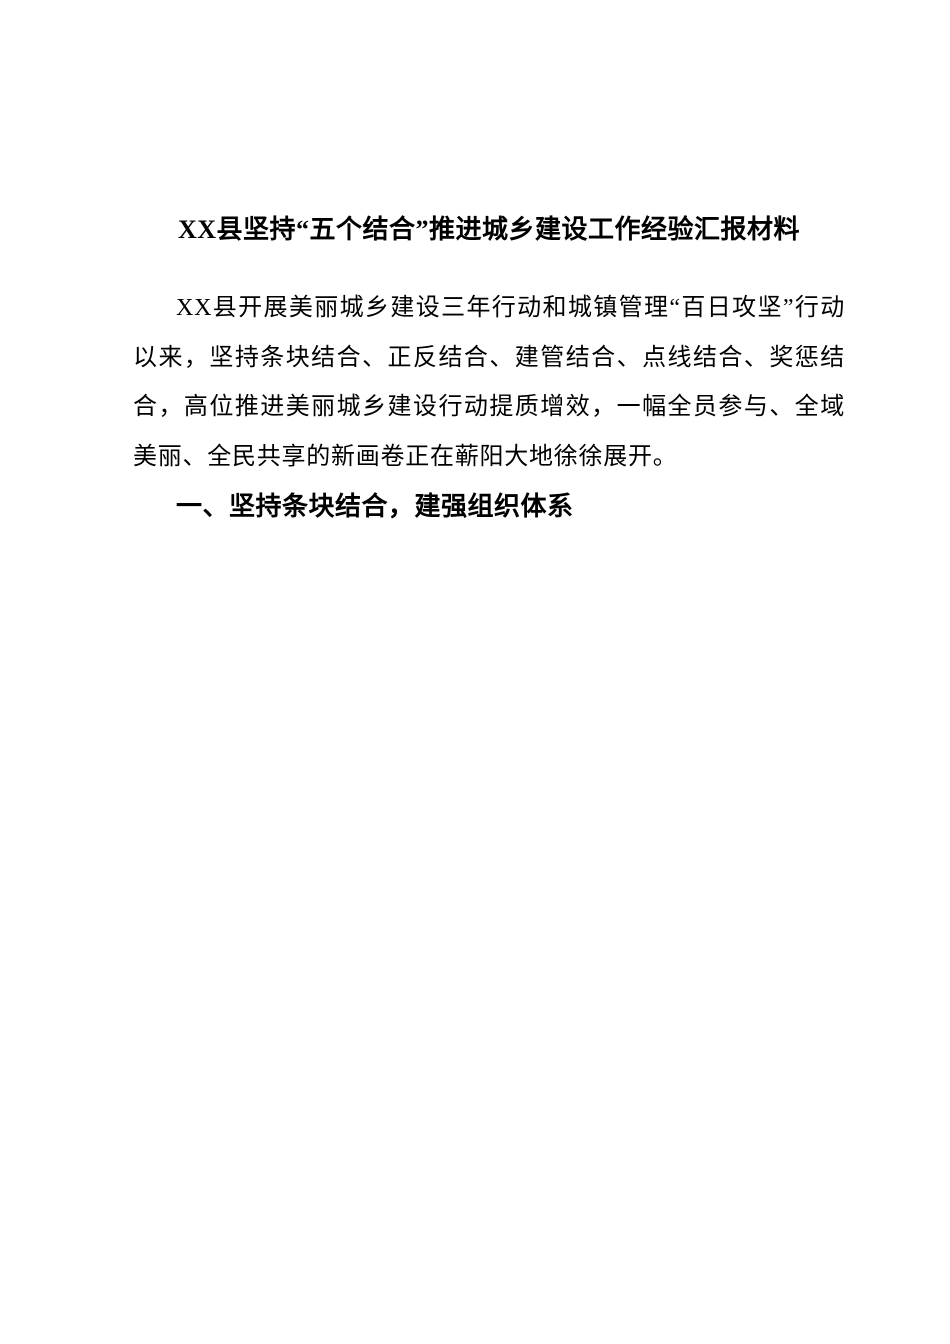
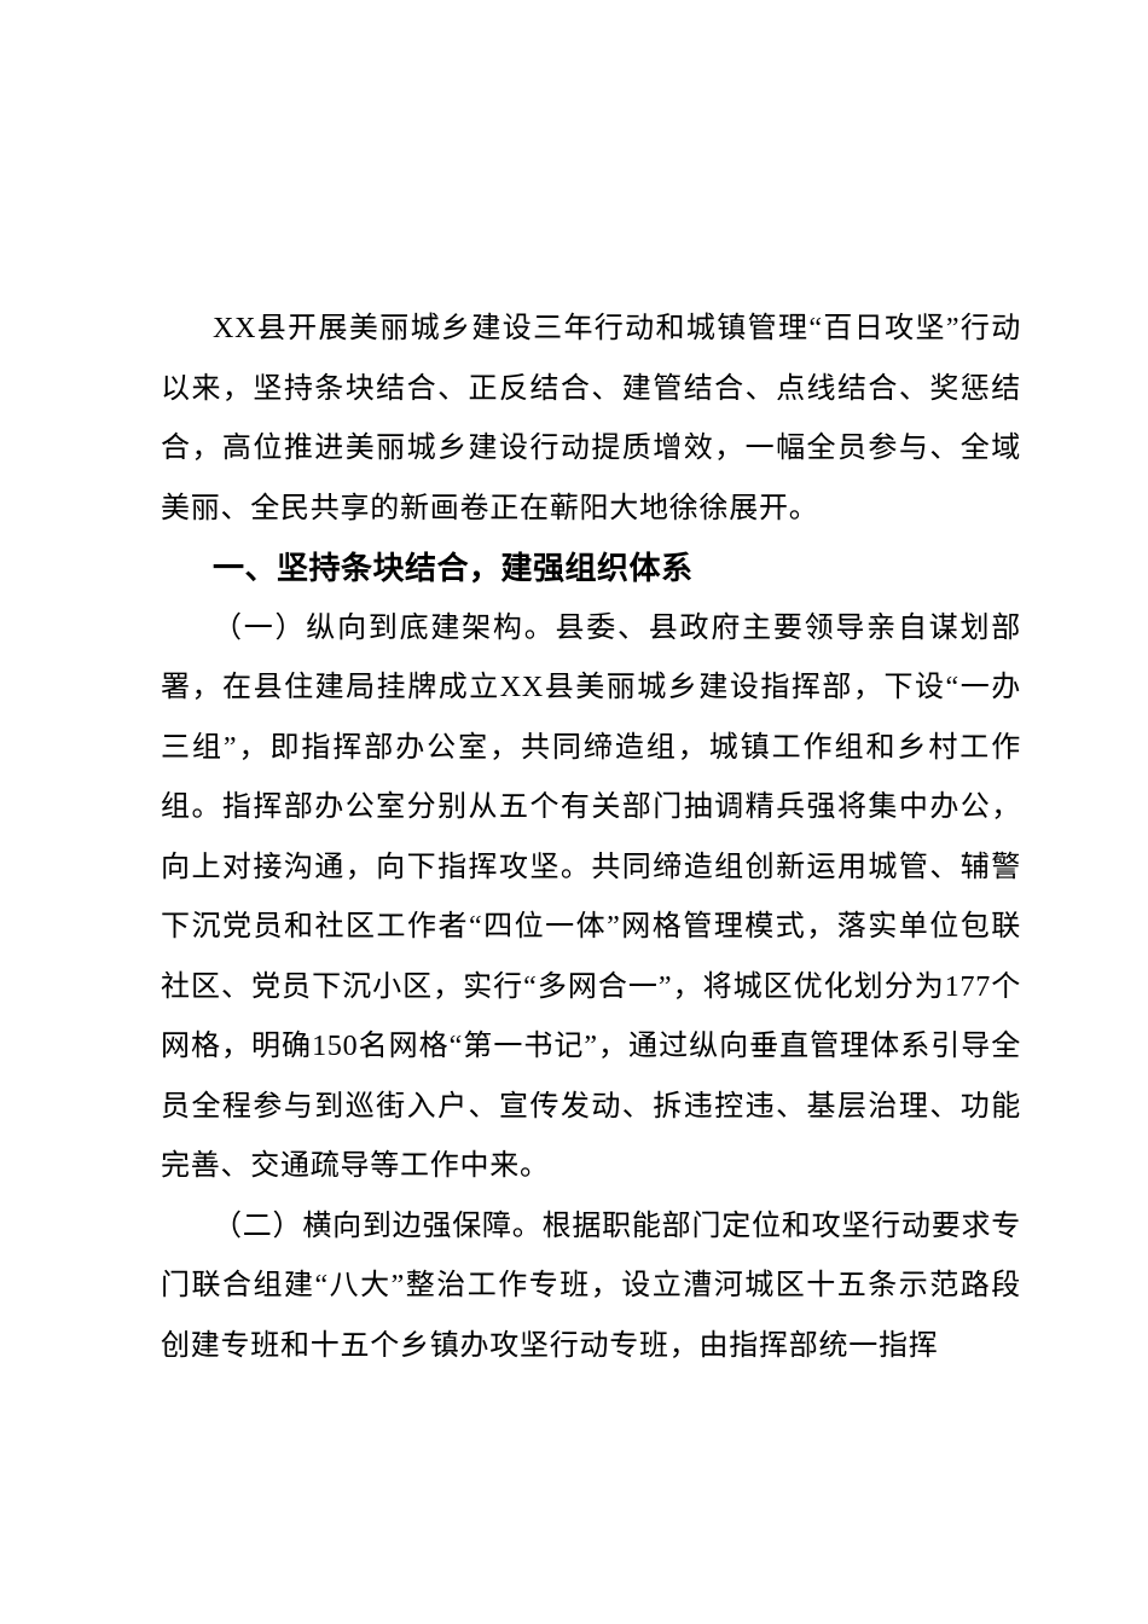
- XX县坚持“五个结合”推进城乡建设工作经验汇报材料
  XX县开展美丽城乡建设三年行动和城镇管理“百日攻坚”行动以来，坚持条块结合、正反结合、建管结合、点线结合、奖惩结合，高位推进美丽城乡建设行动提质增效，一幅全员参与、全域美丽、全民共享的新画卷正在蕲阳大地徐徐展开。
  一、坚持条块结合，建强组织体系
+ （一）纵向到底建架构。县委、县政府主要领导亲自谋划部署，在县住建局挂牌成立XX县美丽城乡建设指挥部，下设“一办三组”，即指挥部办公室，共同缔造组，城镇工作组和乡村工作组。指挥部办公室分别从五个有关部门抽调精兵强将集中办公，向上对接沟通，向下指挥攻坚。共同缔造组创新运用城管、辅警下沉党员和社区工作者“四位一体”网格管理模式，落实单位包联社区、党员下沉小区，实行“多网合一”，将城区优化划分为177个网格，明确150名网格“第一书记”，通过纵向垂直管理体系引导全员全程参与到巡街入户、宣传发动、拆违控违、基层治理、功能完善、交通疏导等工作中来。
+ （二）横向到边强保障。根据职能部门定位和攻坚行动要求专门联合组建“八大”整治工作专班，设立漕河城区十五条示范路段创建专班和十五个乡镇办攻坚行动专班，由指挥部统一指挥
